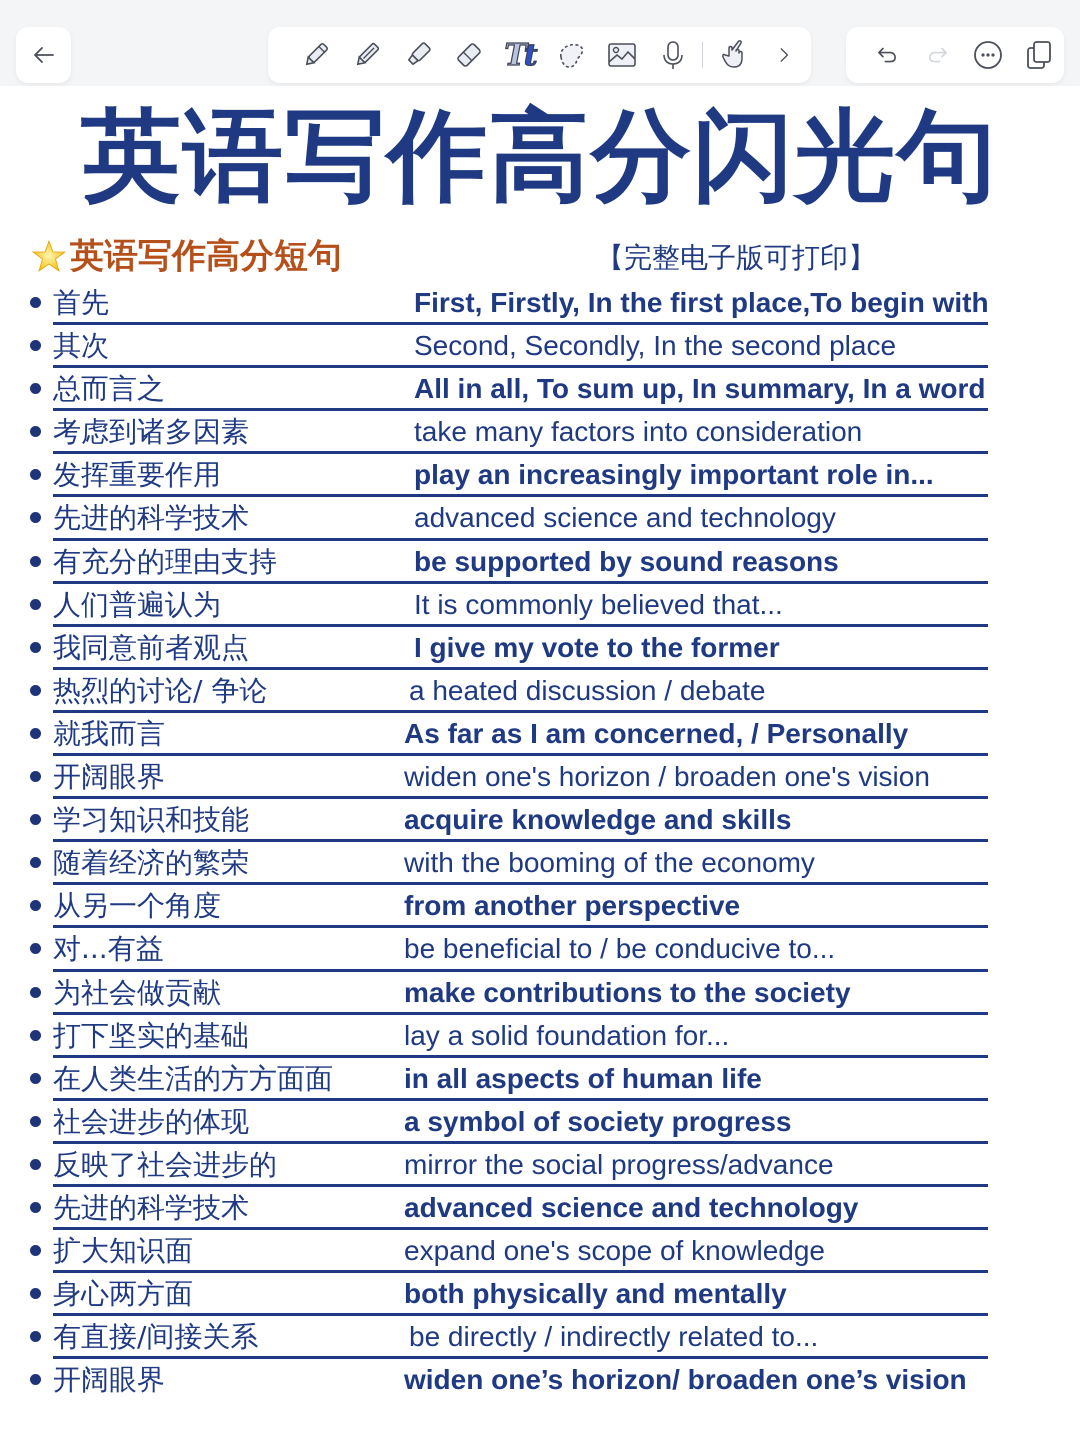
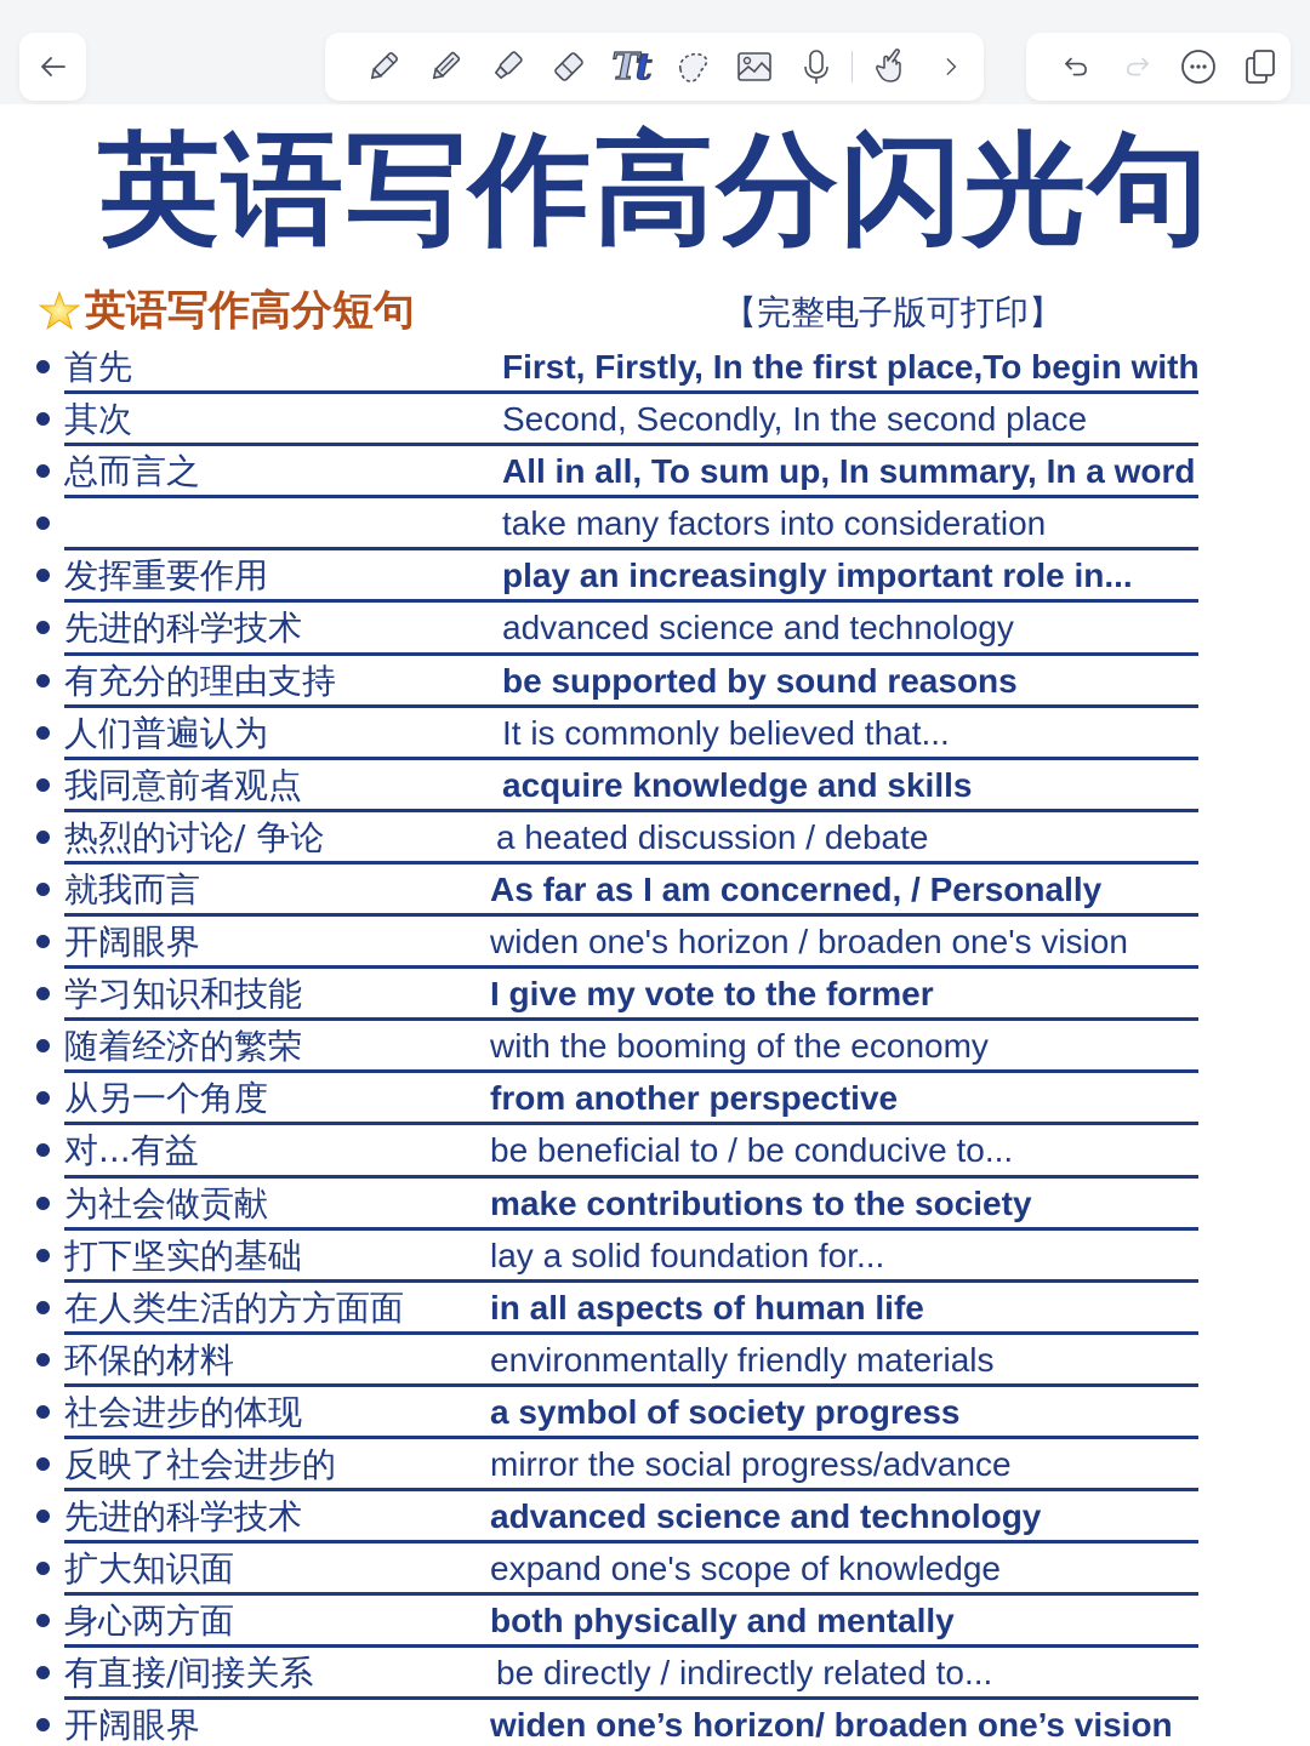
  Tt
  英语写作高分闪光句
  英语写作高分短句
  【完整电子版可打印】
  首先
  First, Firstly, In the first place,To begin with
  其次
  Second, Secondly, In the second place
  总而言之
  All in all, To sum up, In summary, In a word
- 考虑到诸多因素
  take many factors into consideration
  发挥重要作用
  play an increasingly important role in...
  先进的科学技术
  advanced science and technology
  有充分的理由支持
  be supported by sound reasons
  人们普遍认为
  It is commonly believed that...
  我同意前者观点
- I give my vote to the former
+ acquire knowledge and skills
  热烈的讨论/ 争论
  a heated discussion / debate
  就我而言
  As far as I am concerned, / Personally
  开阔眼界
  widen one's horizon / broaden one's vision
  学习知识和技能
- acquire knowledge and skills
+ I give my vote to the former
  随着经济的繁荣
  with the booming of the economy
  从另一个角度
  from another perspective
  对...有益
  be beneficial to / be conducive to...
  为社会做贡献
  make contributions to the society
  打下坚实的基础
  lay a solid foundation for...
  在人类生活的方方面面
  in all aspects of human life
+ 环保的材料
+ environmentally friendly materials
  社会进步的体现
  a symbol of society progress
  反映了社会进步的
  mirror the social progress/advance
  先进的科学技术
  advanced science and technology
  扩大知识面
  expand one's scope of knowledge
  身心两方面
  both physically and mentally
  有直接/间接关系
  be directly / indirectly related to...
  开阔眼界
  widen one’s horizon/ broaden one’s vision
